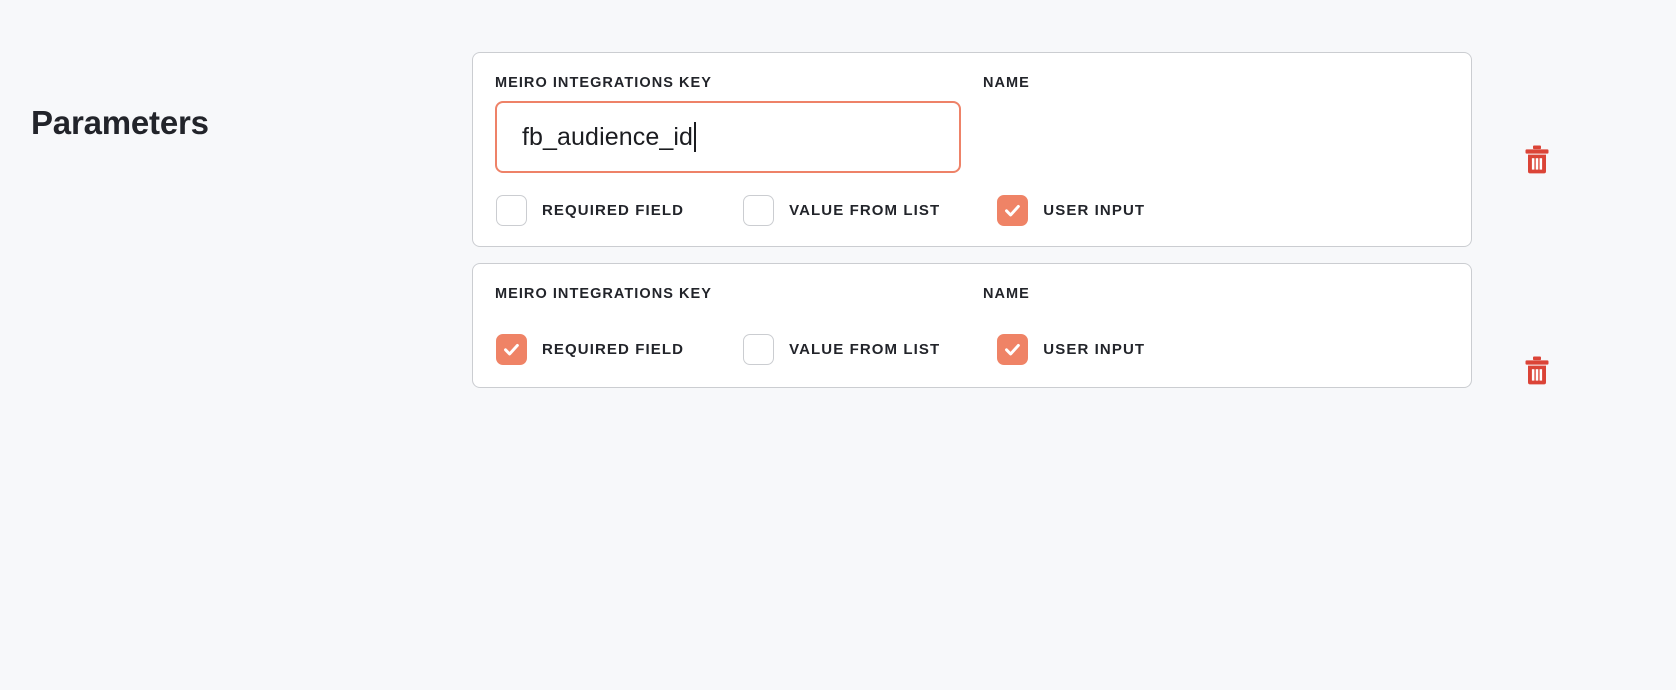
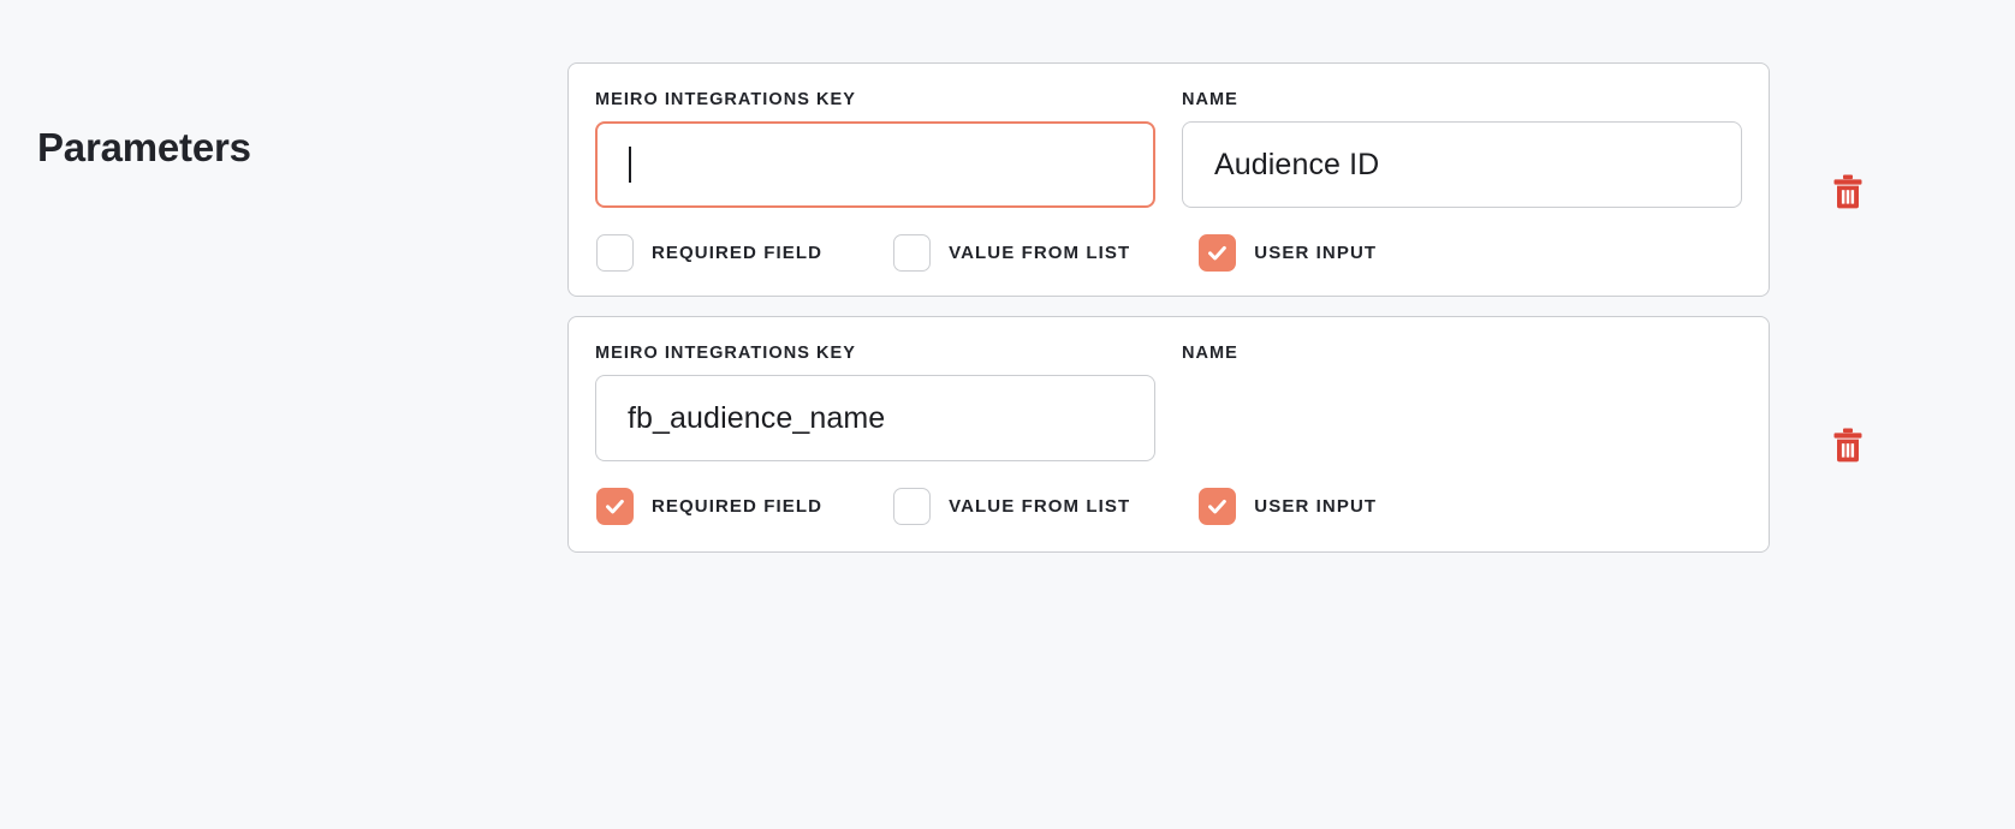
  Parameters
  MEIRO INTEGRATIONS KEY
- fb_audience_id
  NAME
+ Audience ID
  REQUIRED FIELD
  VALUE FROM LIST
  USER INPUT
  MEIRO INTEGRATIONS KEY
+ fb_audience_name
  NAME
  REQUIRED FIELD
  VALUE FROM LIST
  USER INPUT
